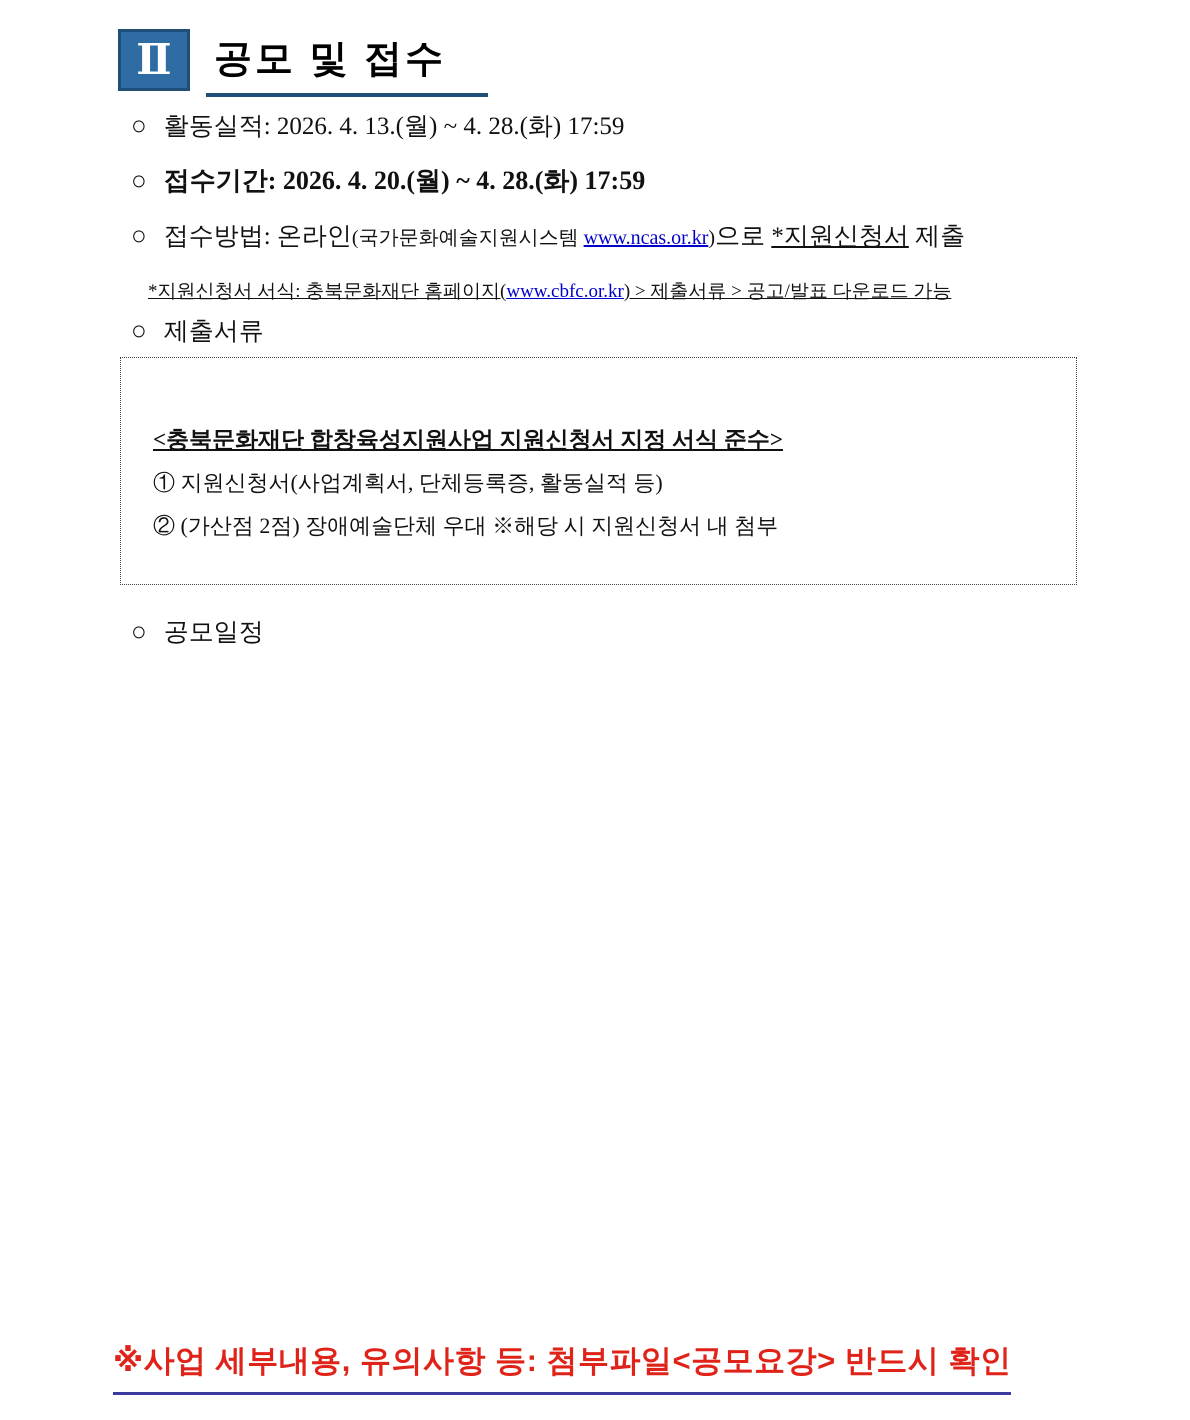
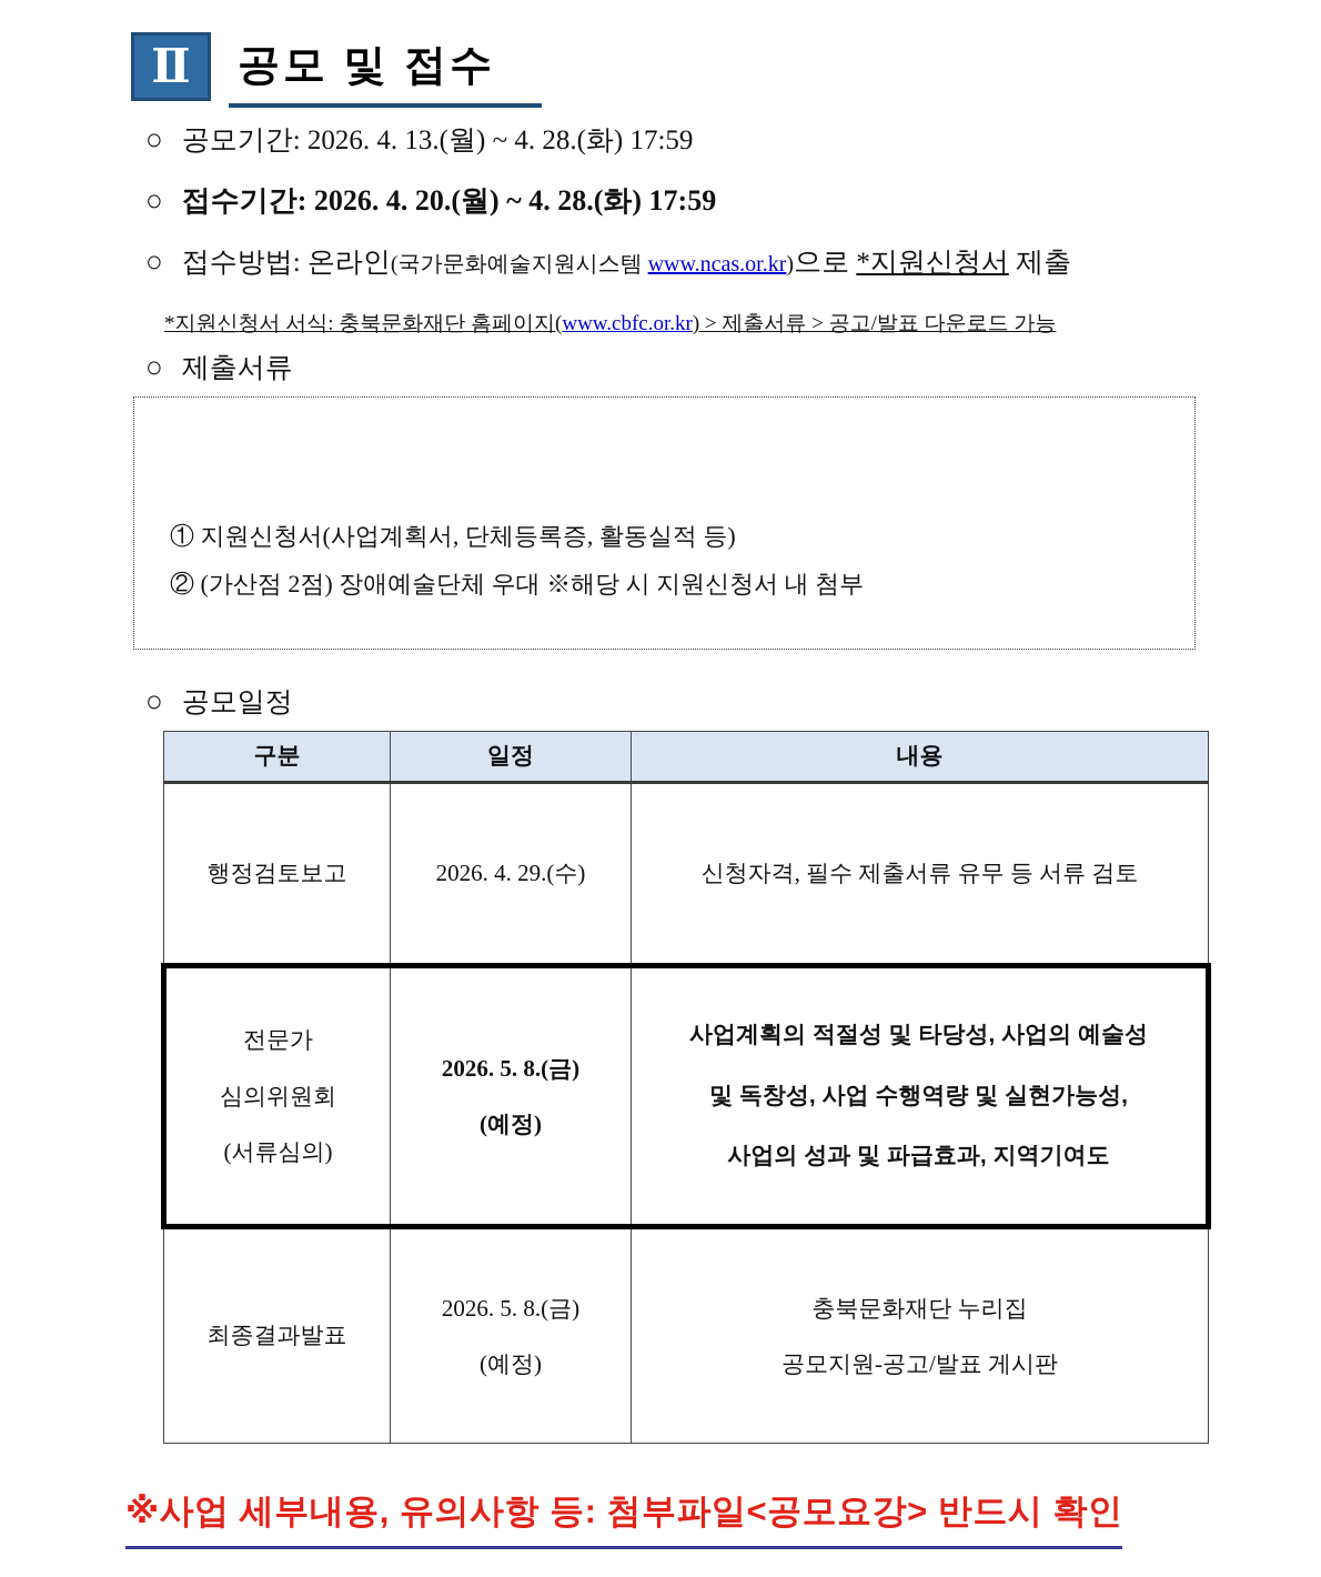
  Ⅱ
  공모 및 접수
- ○ 활동실적: 2026. 4. 13.(월) ~ 4. 28.(화) 17:59
+ ○ 공모기간: 2026. 4. 13.(월) ~ 4. 28.(화) 17:59
  ○ 접수기간: 2026. 4. 20.(월) ~ 4. 28.(화) 17:59
  ○ 접수방법: 온라인(국가문화예술지원시스템 www.ncas.or.kr)으로 *지원신청서 제출
  *지원신청서 서식: 충북문화재단 홈페이지(www.cbfc.or.kr) > 제출서류 > 공고/발표 다운로드 가능
  ○ 제출서류
- <충북문화재단 합창육성지원사업 지원신청서 지정 서식 준수>
  ① 지원신청서(사업계획서, 단체등록증, 활동실적 등)
  ② (가산점 2점) 장애예술단체 우대 ※해당 시 지원신청서 내 첨부
  ○ 공모일정
+ 구분	일정	내용
+ 행정검토보고	2026. 4. 29.(수)	신청자격, 필수 제출서류 유무 등 서류 검토
+ 전문가 심의위원회 (서류심의)	2026. 5. 8.(금) (예정)	사업계획의 적절성 및 타당성, 사업의 예술성 및 독창성, 사업 수행역량 및 실현가능성, 사업의 성과 및 파급효과, 지역기여도
+ 최종결과발표	2026. 5. 8.(금) (예정)	충북문화재단 누리집 공모지원-공고/발표 게시판
  ※사업 세부내용, 유의사항 등: 첨부파일<공모요강> 반드시 확인
